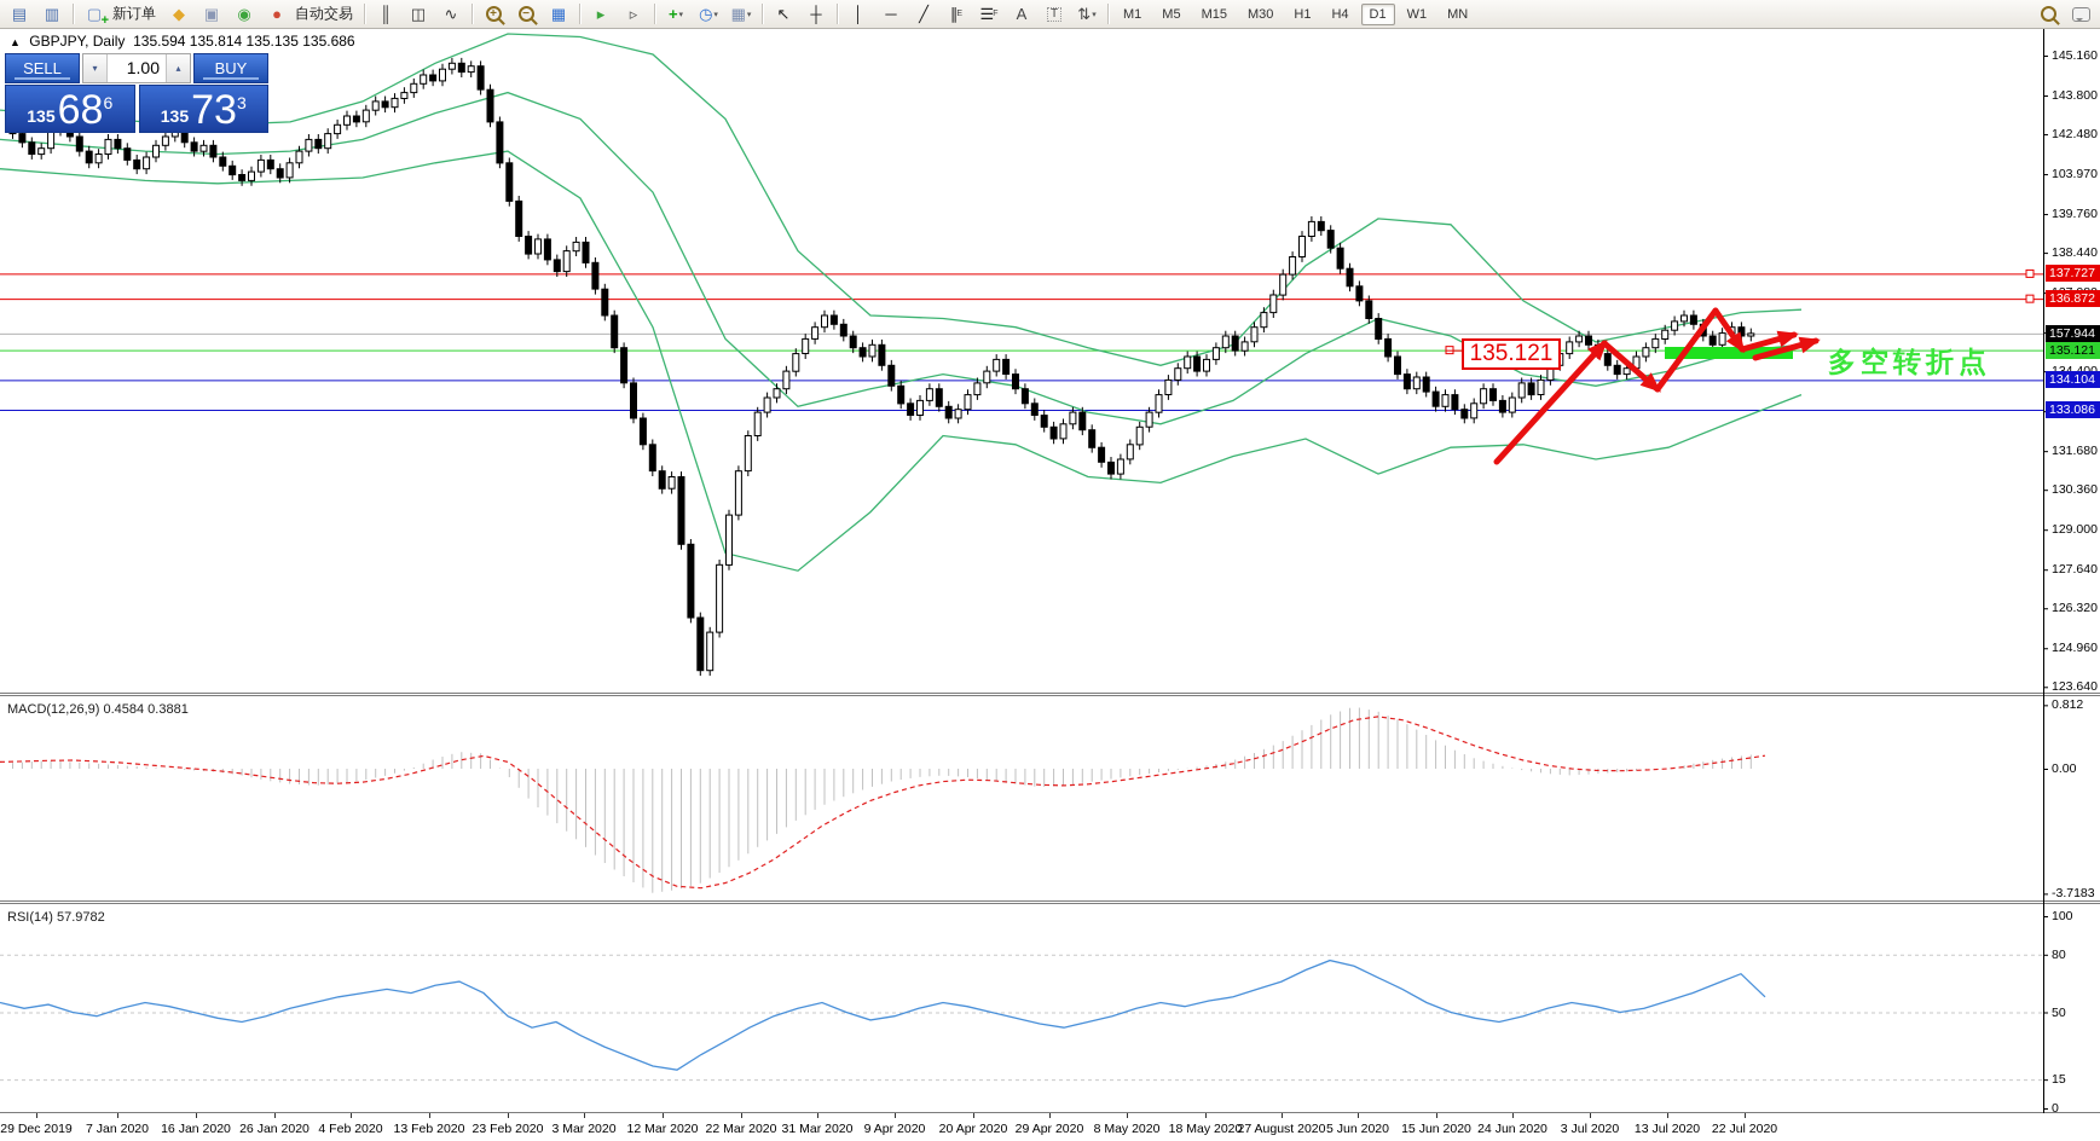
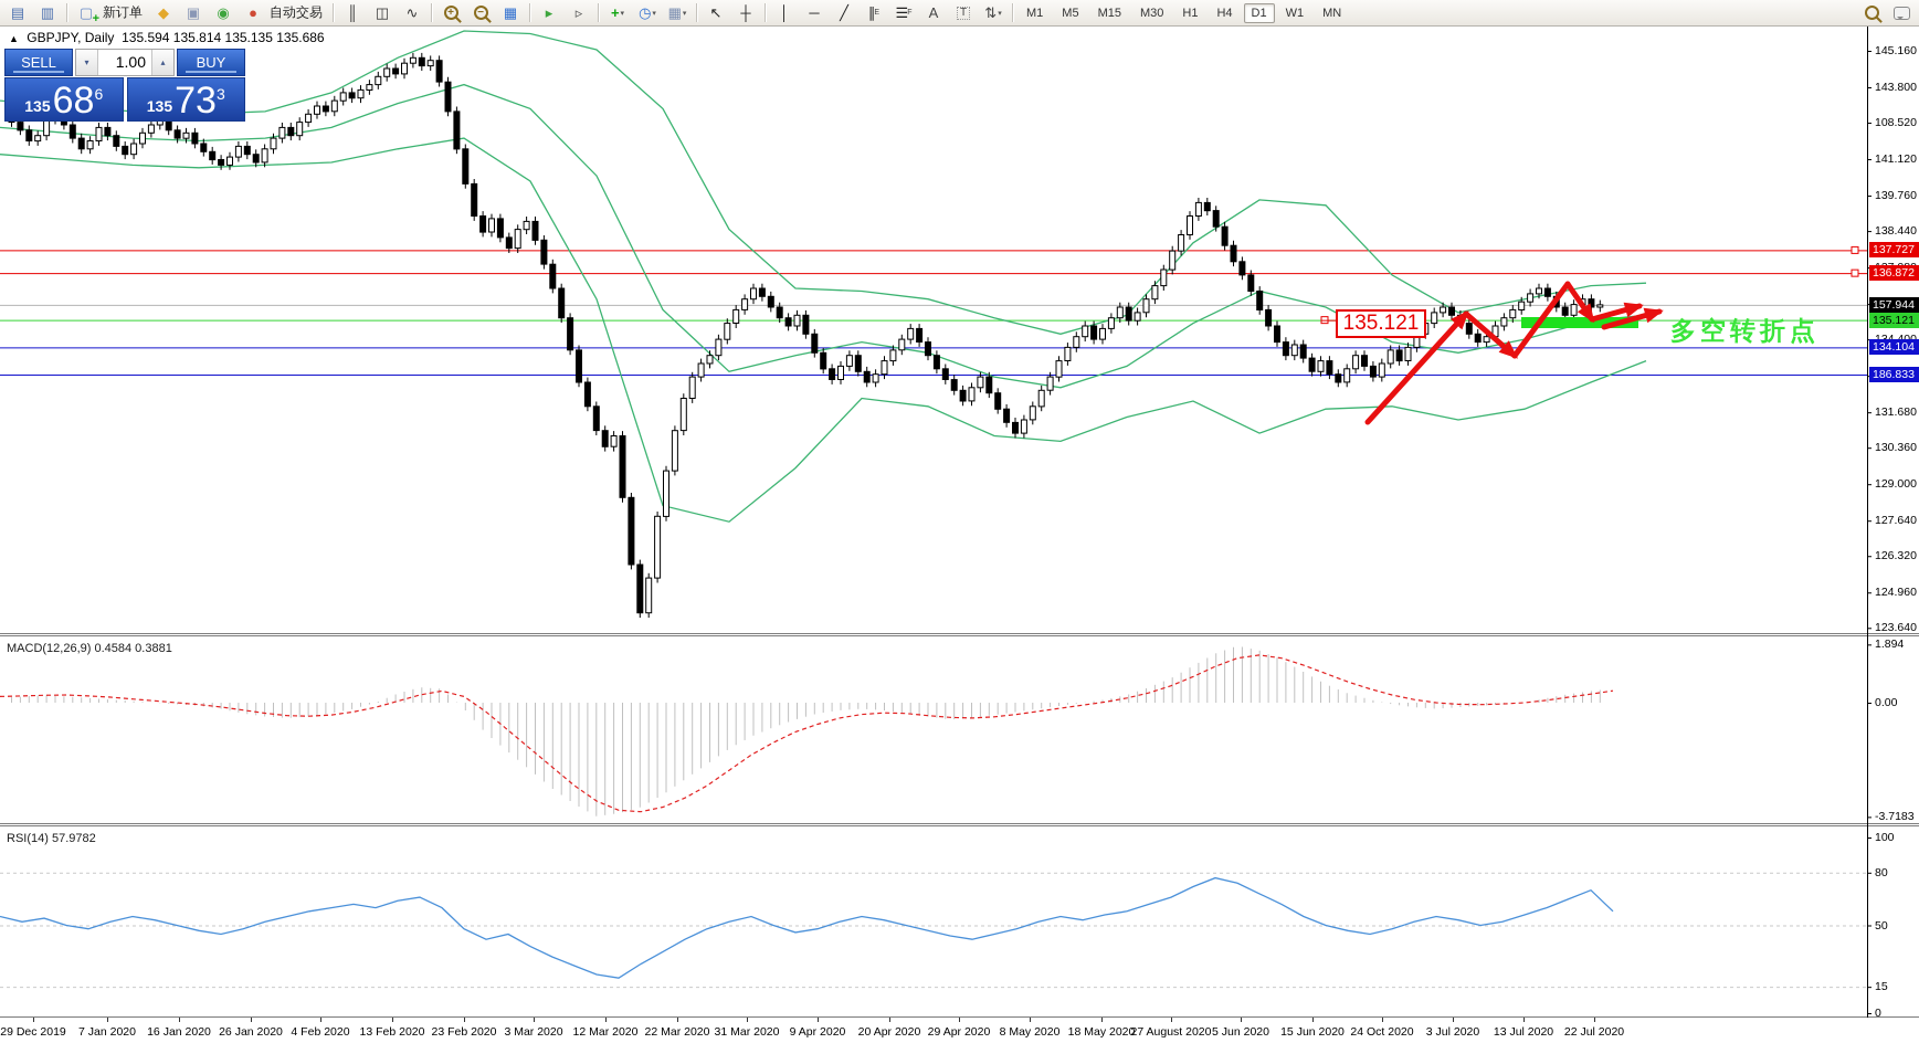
  ▤
  ▥
  ▢
  +
  新订单
  ◆
  ▣
  ◉
  ●
  自动交易
  ║
  ◫
  ∿
  +
  −
  ▦
  ▸
  ▹
  +
  ◷
  ▦
  ↖
  ┼
  │
  ─
  ╱
  ∥
  ☰
  A
  T
  ⇅
  M1
  M5
  M15
  M30
  H1
  H4
  D1
  W1
  MN
  ▲ GBPJPY, Daily 135.594 135.814 135.135 135.686
  SELL
  ▾
  1.00
  ▴
  BUY
  135
  68
  6
  135
  73
  3
  MACD(12,26,9) 0.4584 0.3881
  RSI(14) 57.9782
  135.121
  多空转折点
  145.160
  143.800
- 142.480
+ 108.520
- 103.970
+ 141.120
  139.760
  138.440
  131.680
  130.360
  129.000
  127.640
  126.320
  124.960
  123.640
  137.727
  136.872
  157.944
  135.121
  134.104
- 133.086
+ 186.833
- 0.812
+ 1.894
  0.00
  -3.7183
  100
  80
  50
  15
  0
  29 Dec 2019
  7 Jan 2020
  16 Jan 2020
  26 Jan 2020
  4 Feb 2020
  13 Feb 2020
  23 Feb 2020
  3 Mar 2020
  12 Mar 2020
  22 Mar 2020
  31 Mar 2020
  9 Apr 2020
  20 Apr 2020
  29 Apr 2020
  8 May 2020
  18 May 2020
  27 August 2020
  5 Jun 2020
  15 Jun 2020
- 24 Jun 2020
+ 24 Oct 2020
  3 Jul 2020
  13 Jul 2020
  22 Jul 2020
